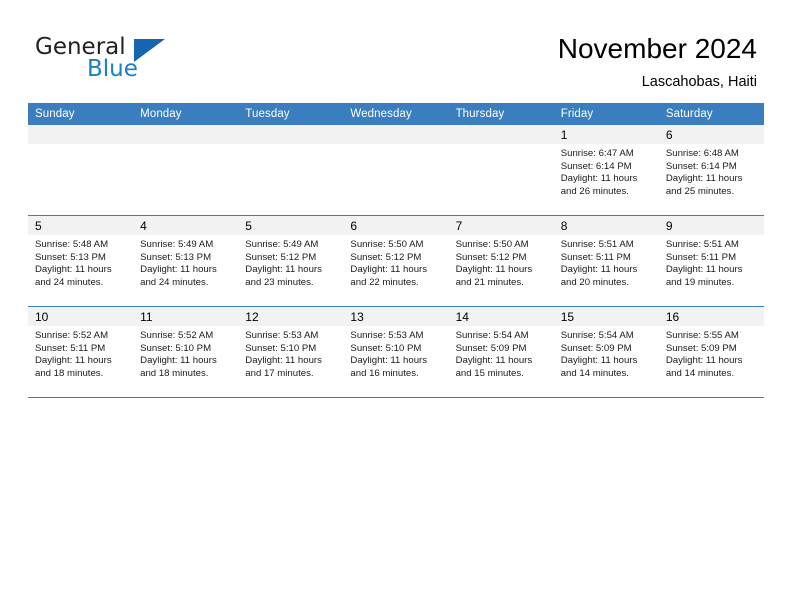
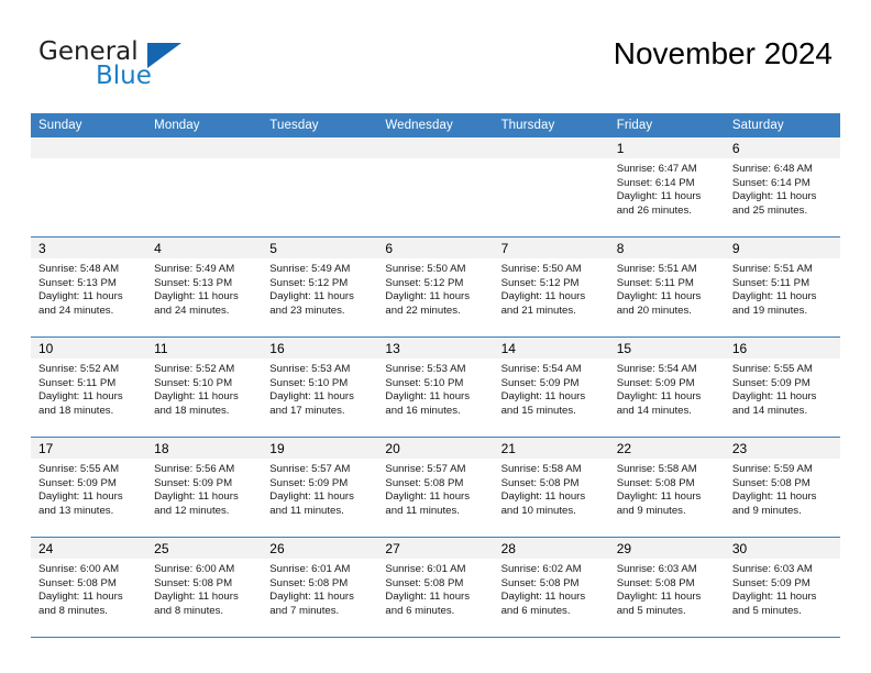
  General
  Blue
  November 2024
- Lascahobas, Haiti
  Sunday	Monday	Tuesday	Wednesday	Thursday	Friday	Saturday
  					1Sunrise: 6:47 AMSunset: 6:14 PMDaylight: 11 hours and 26 minutes.	6Sunrise: 6:48 AMSunset: 6:14 PMDaylight: 11 hours and 25 minutes.
- 5Sunrise: 5:48 AMSunset: 5:13 PMDaylight: 11 hours and 24 minutes.	4Sunrise: 5:49 AMSunset: 5:13 PMDaylight: 11 hours and 24 minutes.	5Sunrise: 5:49 AMSunset: 5:12 PMDaylight: 11 hours and 23 minutes.	6Sunrise: 5:50 AMSunset: 5:12 PMDaylight: 11 hours and 22 minutes.	7Sunrise: 5:50 AMSunset: 5:12 PMDaylight: 11 hours and 21 minutes.	8Sunrise: 5:51 AMSunset: 5:11 PMDaylight: 11 hours and 20 minutes.	9Sunrise: 5:51 AMSunset: 5:11 PMDaylight: 11 hours and 19 minutes.
+ 3Sunrise: 5:48 AMSunset: 5:13 PMDaylight: 11 hours and 24 minutes.	4Sunrise: 5:49 AMSunset: 5:13 PMDaylight: 11 hours and 24 minutes.	5Sunrise: 5:49 AMSunset: 5:12 PMDaylight: 11 hours and 23 minutes.	6Sunrise: 5:50 AMSunset: 5:12 PMDaylight: 11 hours and 22 minutes.	7Sunrise: 5:50 AMSunset: 5:12 PMDaylight: 11 hours and 21 minutes.	8Sunrise: 5:51 AMSunset: 5:11 PMDaylight: 11 hours and 20 minutes.	9Sunrise: 5:51 AMSunset: 5:11 PMDaylight: 11 hours and 19 minutes.
- 10Sunrise: 5:52 AMSunset: 5:11 PMDaylight: 11 hours and 18 minutes.	11Sunrise: 5:52 AMSunset: 5:10 PMDaylight: 11 hours and 18 minutes.	12Sunrise: 5:53 AMSunset: 5:10 PMDaylight: 11 hours and 17 minutes.	13Sunrise: 5:53 AMSunset: 5:10 PMDaylight: 11 hours and 16 minutes.	14Sunrise: 5:54 AMSunset: 5:09 PMDaylight: 11 hours and 15 minutes.	15Sunrise: 5:54 AMSunset: 5:09 PMDaylight: 11 hours and 14 minutes.	16Sunrise: 5:55 AMSunset: 5:09 PMDaylight: 11 hours and 14 minutes.
+ 10Sunrise: 5:52 AMSunset: 5:11 PMDaylight: 11 hours and 18 minutes.	11Sunrise: 5:52 AMSunset: 5:10 PMDaylight: 11 hours and 18 minutes.	16Sunrise: 5:53 AMSunset: 5:10 PMDaylight: 11 hours and 17 minutes.	13Sunrise: 5:53 AMSunset: 5:10 PMDaylight: 11 hours and 16 minutes.	14Sunrise: 5:54 AMSunset: 5:09 PMDaylight: 11 hours and 15 minutes.	15Sunrise: 5:54 AMSunset: 5:09 PMDaylight: 11 hours and 14 minutes.	16Sunrise: 5:55 AMSunset: 5:09 PMDaylight: 11 hours and 14 minutes.
+ 17Sunrise: 5:55 AMSunset: 5:09 PMDaylight: 11 hours and 13 minutes.	18Sunrise: 5:56 AMSunset: 5:09 PMDaylight: 11 hours and 12 minutes.	19Sunrise: 5:57 AMSunset: 5:09 PMDaylight: 11 hours and 11 minutes.	20Sunrise: 5:57 AMSunset: 5:08 PMDaylight: 11 hours and 11 minutes.	21Sunrise: 5:58 AMSunset: 5:08 PMDaylight: 11 hours and 10 minutes.	22Sunrise: 5:58 AMSunset: 5:08 PMDaylight: 11 hours and 9 minutes.	23Sunrise: 5:59 AMSunset: 5:08 PMDaylight: 11 hours and 9 minutes.
+ 24Sunrise: 6:00 AMSunset: 5:08 PMDaylight: 11 hours and 8 minutes.	25Sunrise: 6:00 AMSunset: 5:08 PMDaylight: 11 hours and 8 minutes.	26Sunrise: 6:01 AMSunset: 5:08 PMDaylight: 11 hours and 7 minutes.	27Sunrise: 6:01 AMSunset: 5:08 PMDaylight: 11 hours and 6 minutes.	28Sunrise: 6:02 AMSunset: 5:08 PMDaylight: 11 hours and 6 minutes.	29Sunrise: 6:03 AMSunset: 5:08 PMDaylight: 11 hours and 5 minutes.	30Sunrise: 6:03 AMSunset: 5:09 PMDaylight: 11 hours and 5 minutes.
